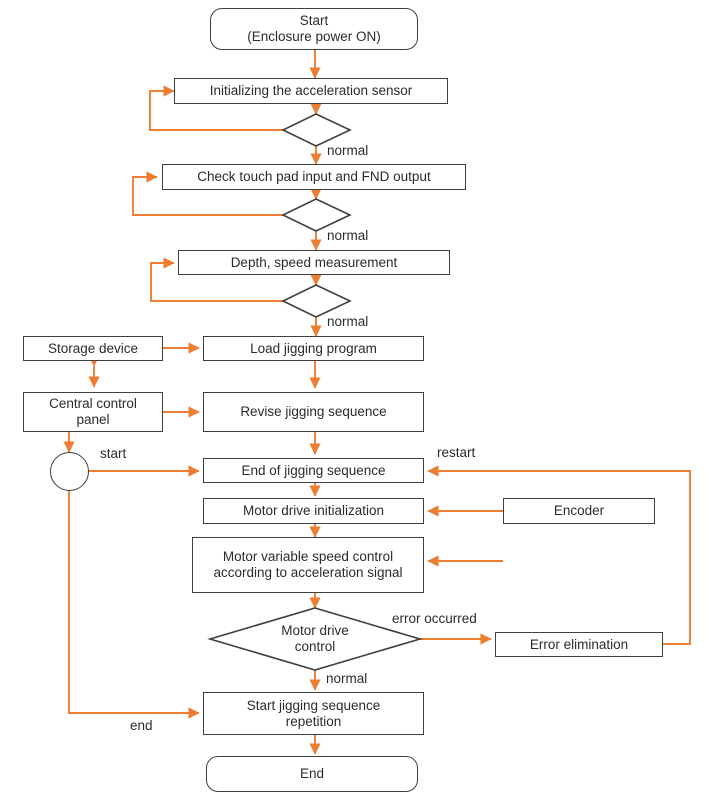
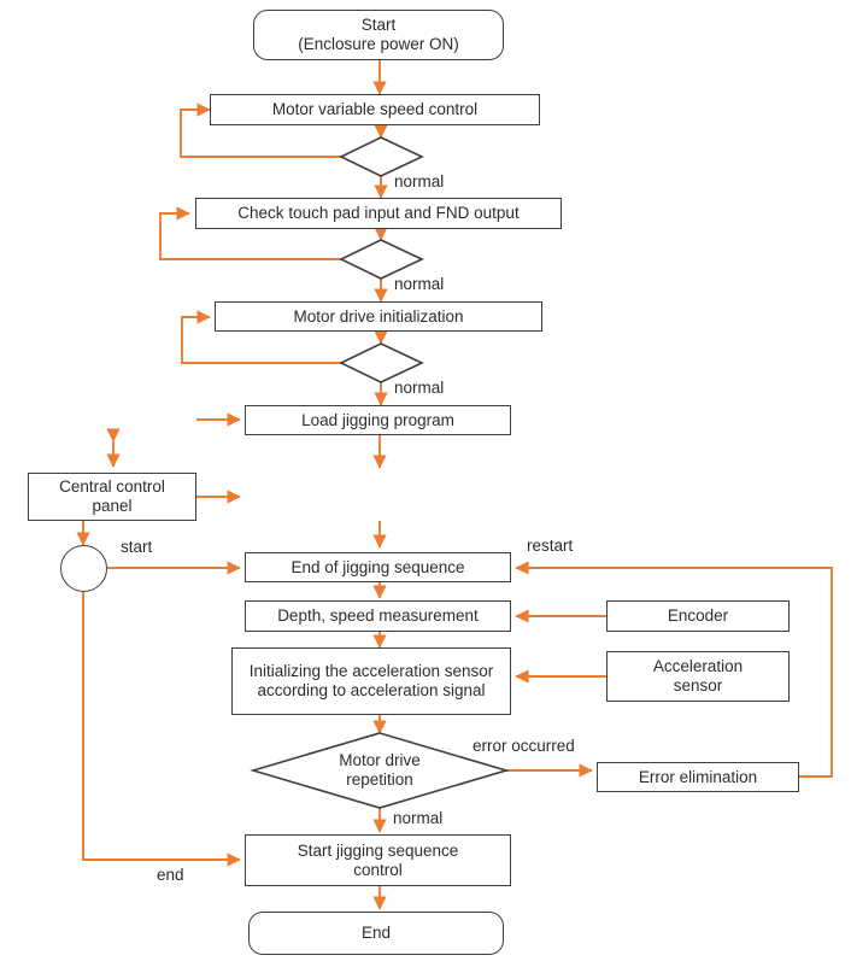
  Start
  (Enclosure power ON)
- Initializing the acceleration sensor
+ Motor variable speed control
  Check touch pad input and FND output
- Depth, speed measurement
+ Motor drive initialization
- Storage device
  Load jigging program
  Central control
  panel
- Revise jigging sequence
  End of jigging sequence
- Motor drive initialization
+ Depth, speed measurement
  Encoder
- Motor variable speed control
+ Initializing the acceleration sensor
  according to acceleration signal
+ Acceleration
+ sensor
  Motor drive
- control
+ repetition
  Error elimination
  Start jigging sequence
- repetition
+ control
  End
  normal
  normal
  normal
  start
  restart
  error occurred
  normal
  end
